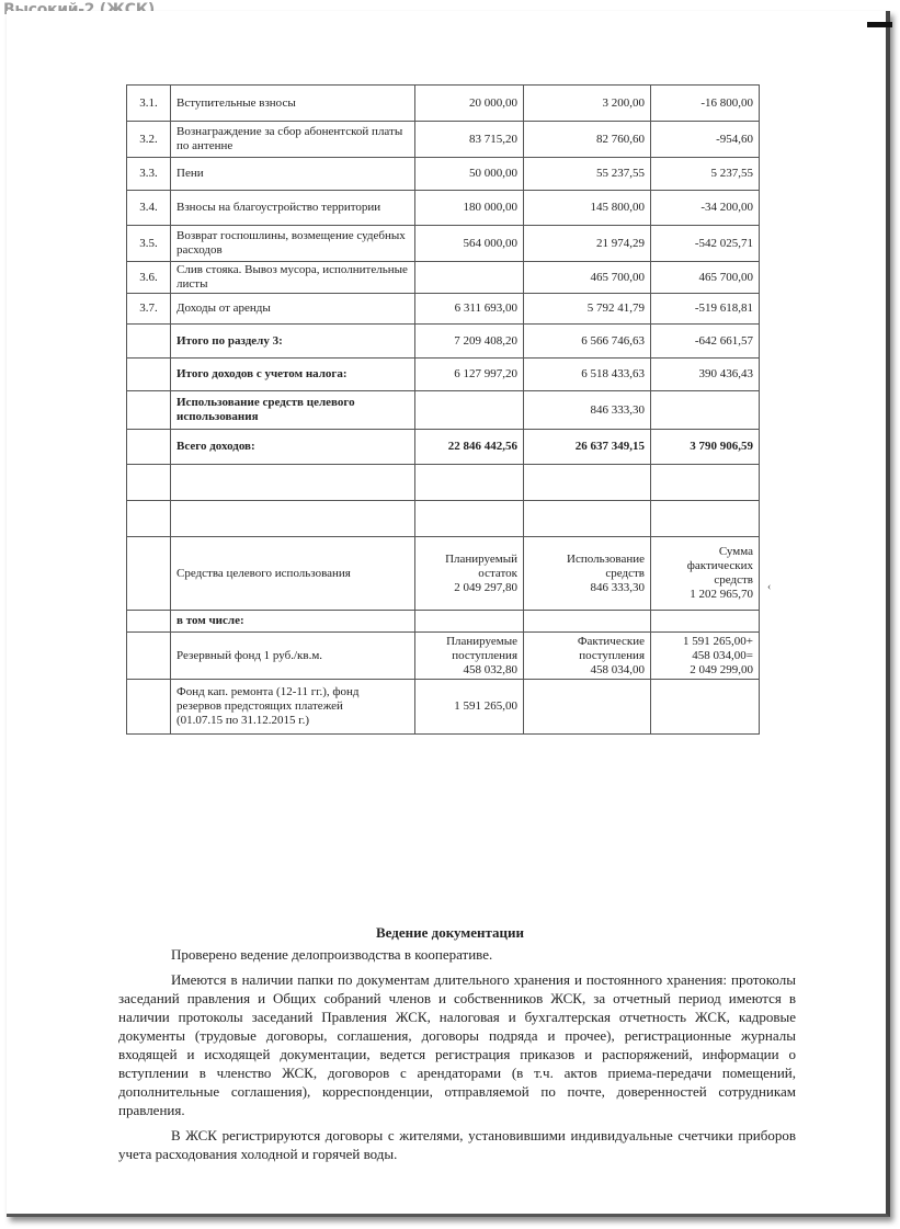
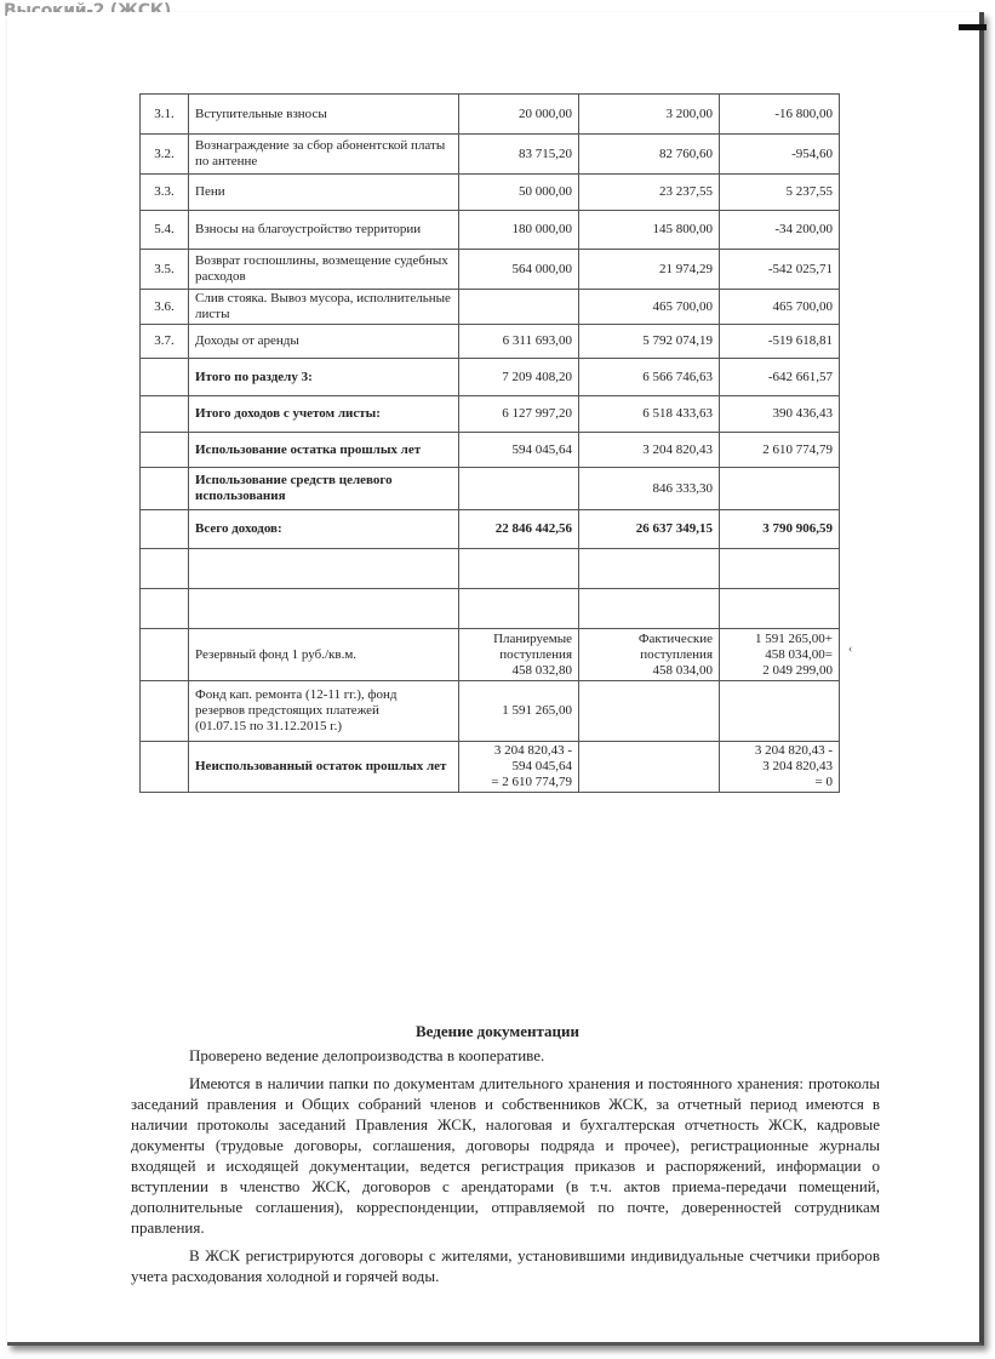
  Высокий-2 (ЖСК)
  3.1.	Вступительные взносы	20 000,00	3 200,00	-16 800,00
  3.2.	Вознаграждение за сбор абонентской платы по антенне	83 715,20	82 760,60	-954,60
- 3.3.	Пени	50 000,00	55 237,55	5 237,55
+ 3.3.	Пени	50 000,00	23 237,55	5 237,55
- 3.4.	Взносы на благоустройство территории	180 000,00	145 800,00	-34 200,00
+ 5.4.	Взносы на благоустройство территории	180 000,00	145 800,00	-34 200,00
  3.5.	Возврат госпошлины, возмещение судебных расходов	564 000,00	21 974,29	-542 025,71
  3.6.	Слив стояка. Вывоз мусора, исполнительные листы		465 700,00	465 700,00
- 3.7.	Доходы от аренды	6 311 693,00	5 792 41,79	-519 618,81
+ 3.7.	Доходы от аренды	6 311 693,00	5 792 074,19	-519 618,81
  	Итого по разделу 3:	7 209 408,20	6 566 746,63	-642 661,57
- 	Итого доходов с учетом налога:	6 127 997,20	6 518 433,63	390 436,43
+ 	Итого доходов с учетом листы:	6 127 997,20	6 518 433,63	390 436,43
+ 	Использование остатка прошлых лет	594 045,64	3 204 820,43	2 610 774,79
  	Использование средств целевого использования		846 333,30
  	Всего доходов:	22 846 442,56	26 637 349,15	3 790 906,59
- 	Средства целевого использования	Планируемый остаток 2 049 297,80	Использование средств 846 333,30	Сумма фактических средств 1 202 965,70
- 	в том числе:
  	Резервный фонд 1 руб./кв.м.	Планируемые поступления 458 032,80	Фактические поступления 458 034,00	1 591 265,00+ 458 034,00= 2 049 299,00
  	Фонд кап. ремонта (12-11 гг.), фонд резервов предстоящих платежей (01.07.15 по 31.12.2015 г.)	1 591 265,00
+ 	Неиспользованный остаток прошлых лет	3 204 820,43 - 594 045,64 = 2 610 774,79		3 204 820,43 - 3 204 820,43 = 0
  ‹
  Ведение документации
  Проверено ведение делопроизводства в кооперативе.
  Имеются в наличии папки по документам длительного хранения и постоянного хранения: протоколы заседаний правления и Общих собраний членов и собственников ЖСК, за отчетный период имеются в наличии протоколы заседаний Правления ЖСК, налоговая и бухгалтерская отчетность ЖСК, кадровые документы (трудовые договоры, соглашения, договоры подряда и прочее), регистрационные журналы входящей и исходящей документации, ведется регистрация приказов и распоряжений, информации о вступлении в членство ЖСК, договоров с арендаторами (в т.ч. актов приема-передачи помещений, дополнительные соглашения), корреспонденции, отправляемой по почте, доверенностей сотрудникам правления.
  В ЖСК регистрируются договоры с жителями, установившими индивидуальные счетчики приборов учета расходования холодной и горячей воды.
